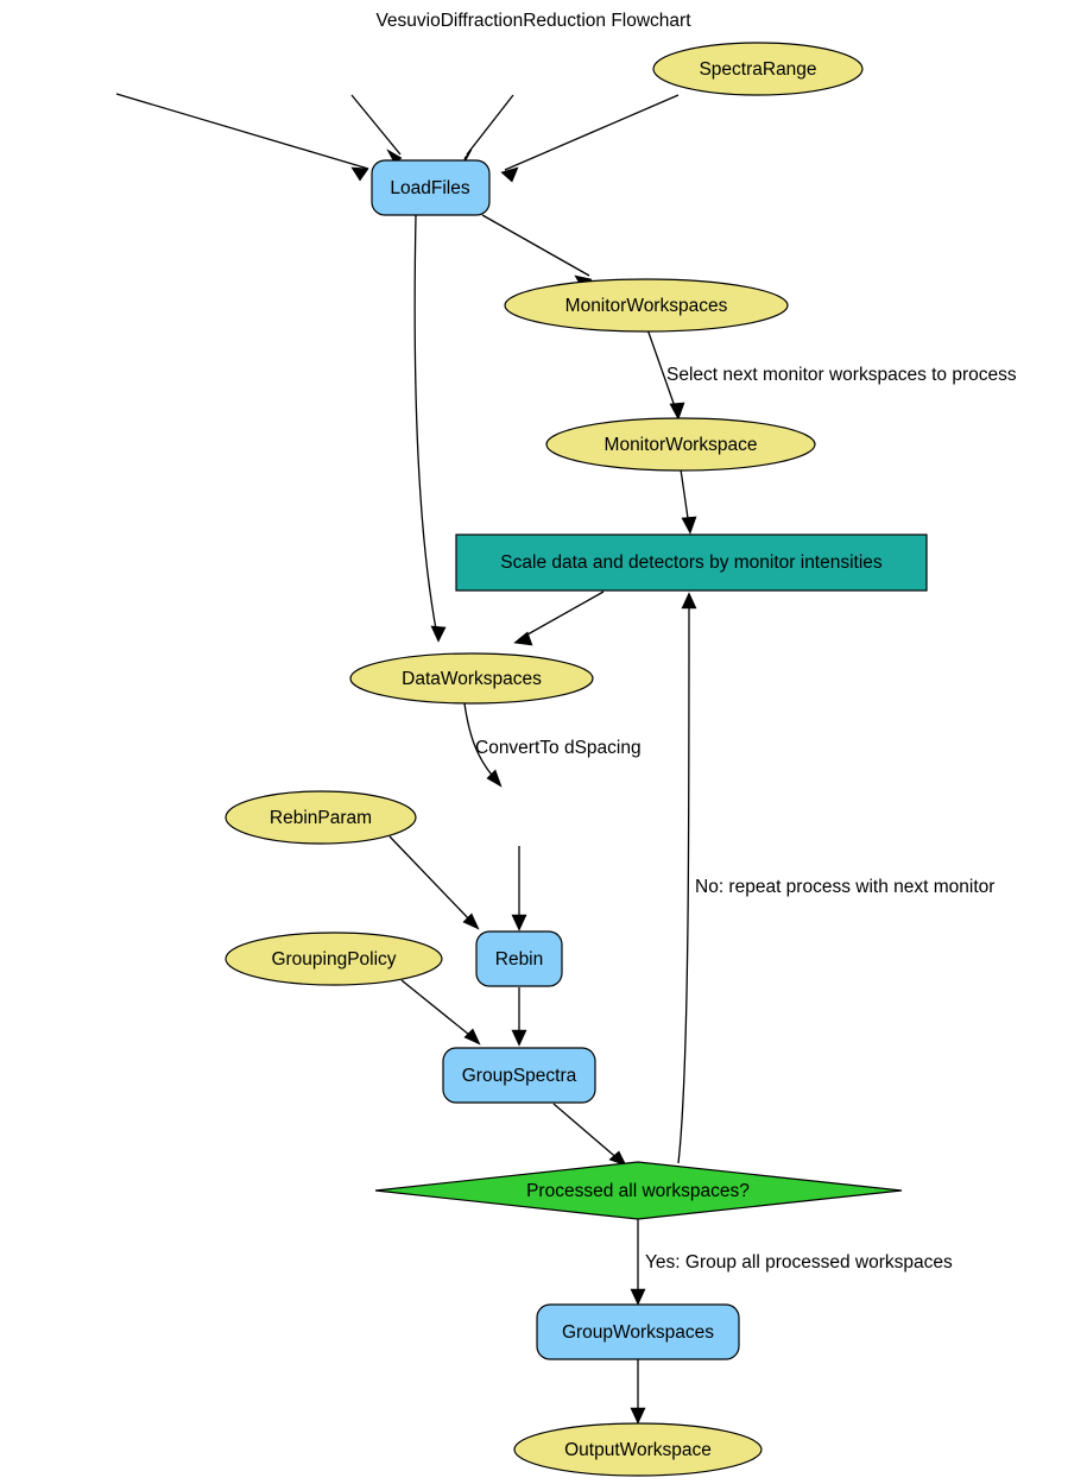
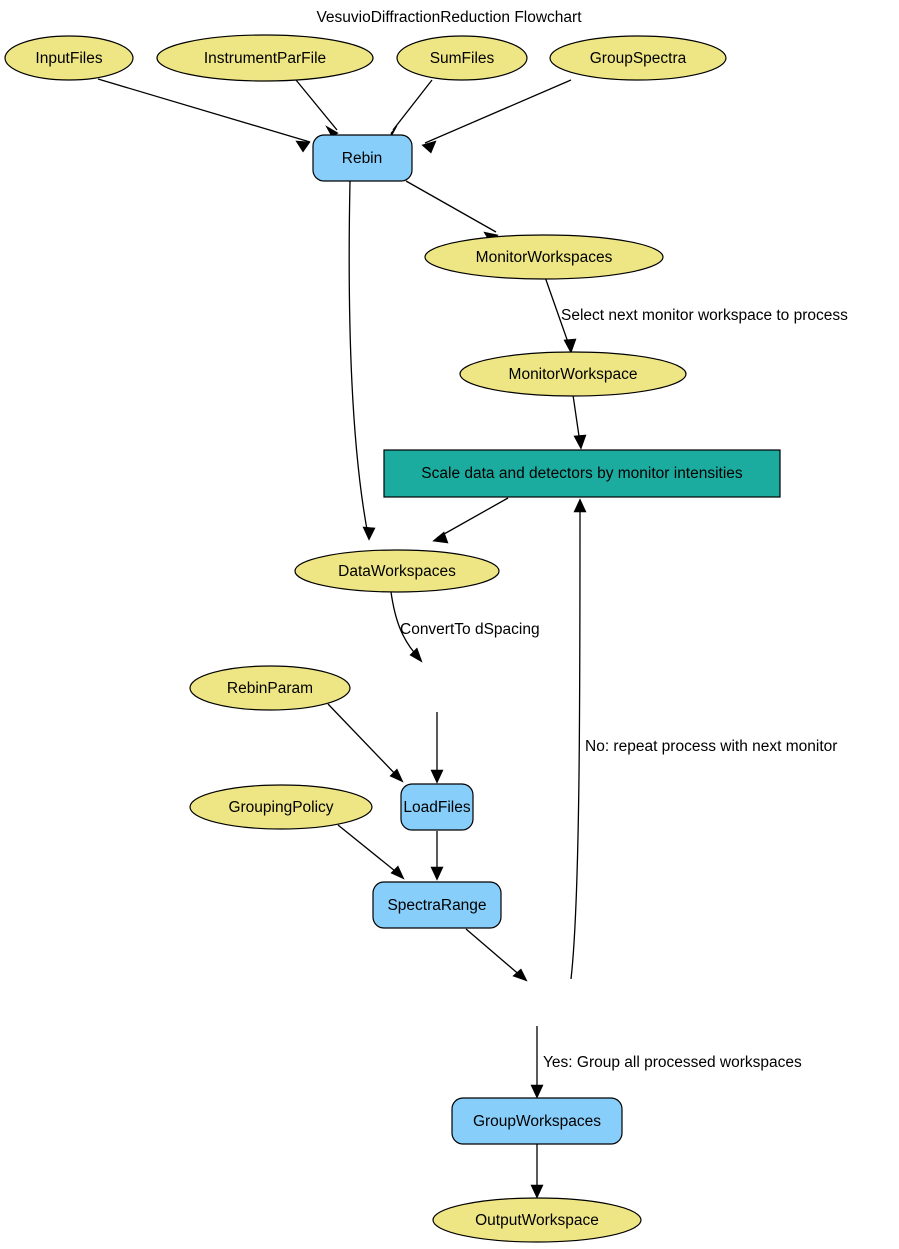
  VesuvioDiffractionReduction Flowchart
- Select next monitor workspaces to process
+ Select next monitor workspace to process
  ConvertTo dSpacing
  No: repeat process with next monitor
  Yes: Group all processed workspaces
+ InputFiles
+ InstrumentParFile
+ SumFiles
- SpectraRange
+ GroupSpectra
- LoadFiles
+ Rebin
  MonitorWorkspaces
  MonitorWorkspace
  Scale data and detectors by monitor intensities
  DataWorkspaces
  RebinParam
  GroupingPolicy
- Rebin
+ LoadFiles
- GroupSpectra
+ SpectraRange
- Processed all workspaces?
  GroupWorkspaces
  OutputWorkspace
